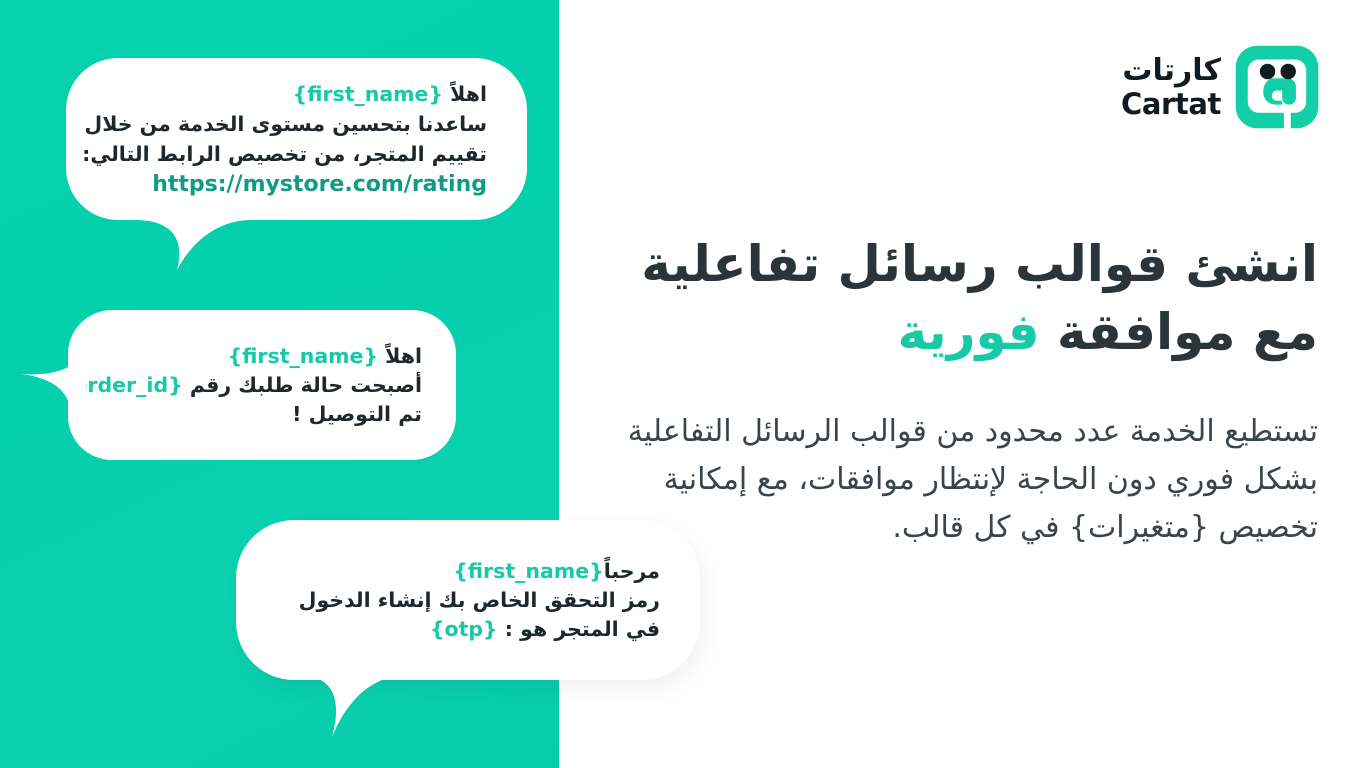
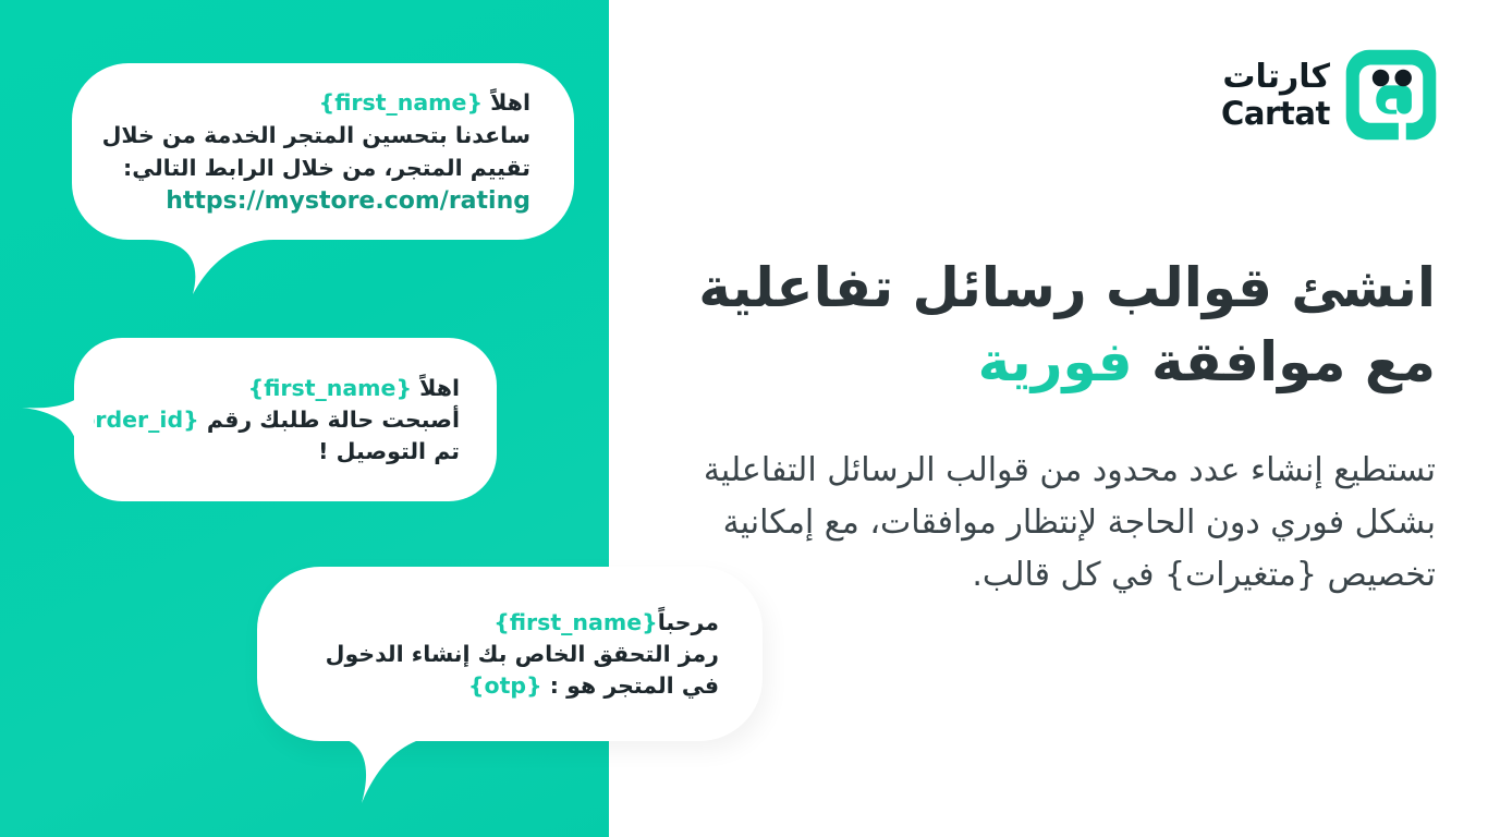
  اهلاً {first_name}
- ساعدنا بتحسين مستوى الخدمة من خلال
+ ساعدنا بتحسين المتجر الخدمة من خلال
- تقييم المتجر، من تخصيص الرابط التالي:
+ تقييم المتجر، من خلال الرابط التالي:
  https://mystore.com/rating
  اهلاً {first_name}
  أصبحت حالة طلبك رقم {rder_id
  تم التوصيل !
  مرحباً{first_name}
  رمز التحقق الخاص بك إنشاء الدخول
  في المتجر هو : {otp}
  كارتات
  Cartat
  انشئ قوالب رسائل تفاعلية
  مع موافقة فورية
- تستطيع الخدمة عدد محدود من قوالب الرسائل التفاعلية بشكل فوري دون الحاجة لإنتظار موافقات، مع إمكانية تخصيص {متغيرات} في كل قالب.
+ تستطيع إنشاء عدد محدود من قوالب الرسائل التفاعلية بشكل فوري دون الحاجة لإنتظار موافقات، مع إمكانية تخصيص {متغيرات} في كل قالب.
